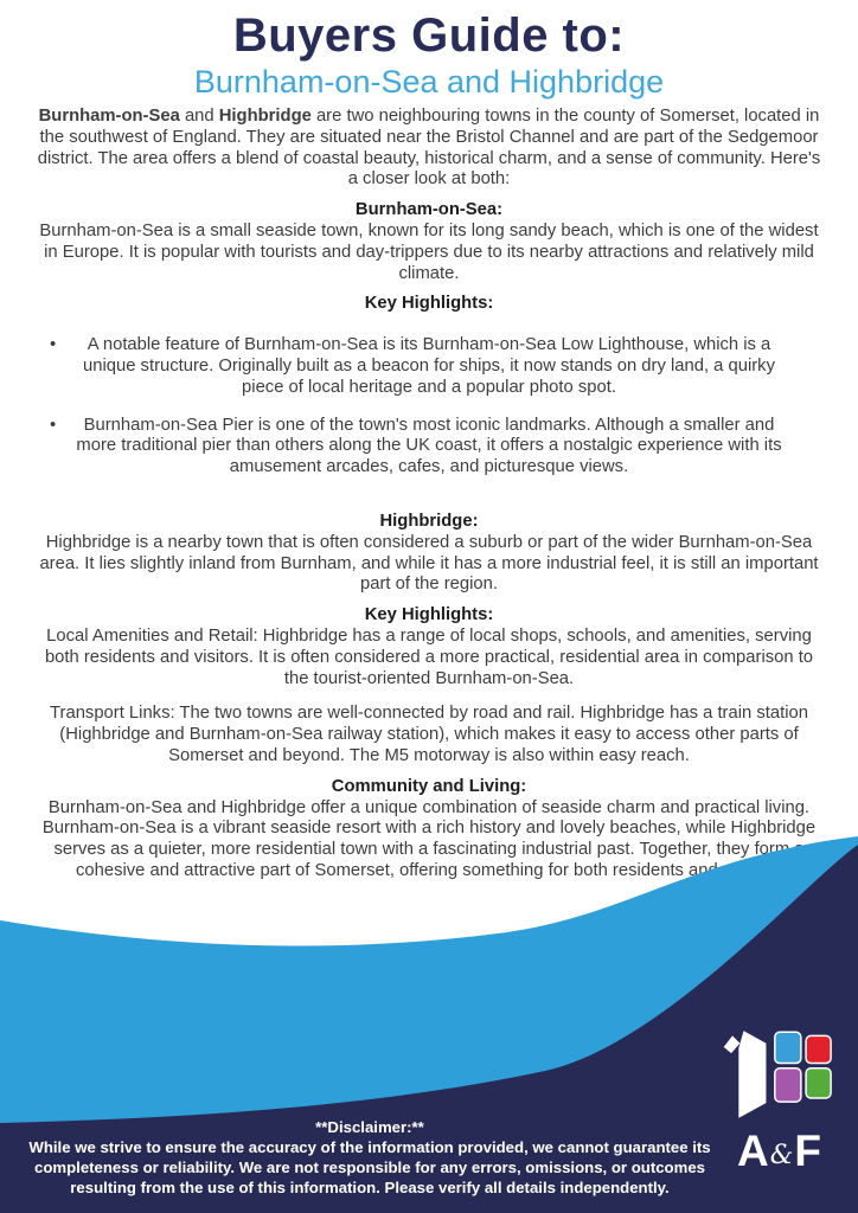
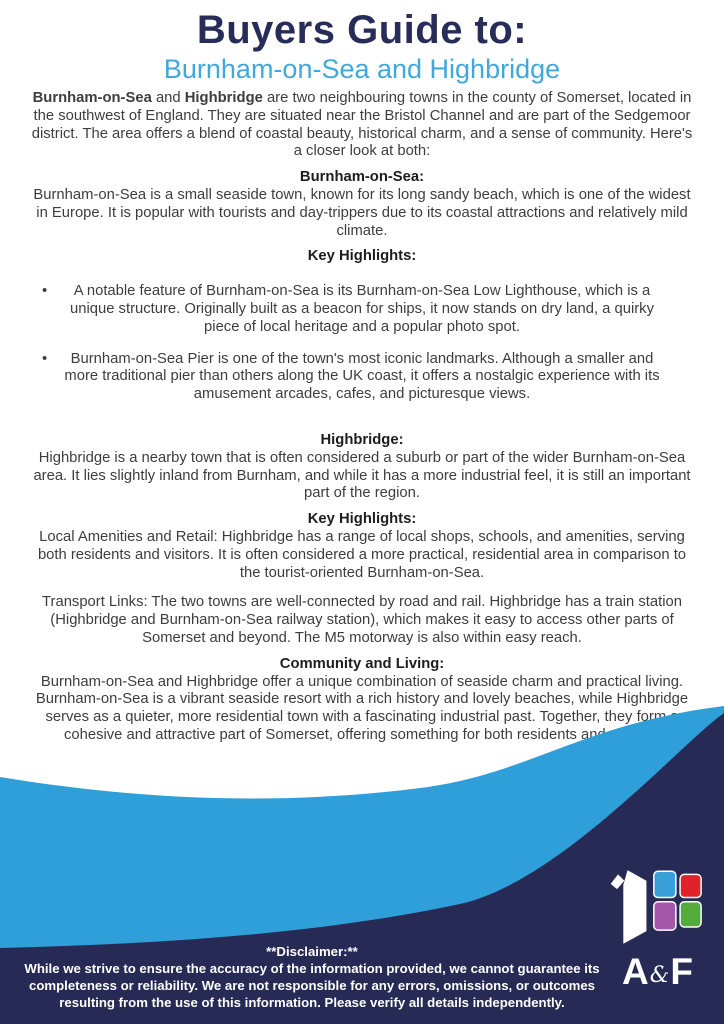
  Buyers Guide to:
  Burnham-on-Sea and Highbridge
  Burnham-on-Sea and Highbridge are two neighbouring towns in the county of Somerset, located in the southwest of England. They are situated near the Bristol Channel and are part of the Sedgemoor district. The area offers a blend of coastal beauty, historical charm, and a sense of community. Here's a closer look at both:
  Burnham-on-Sea:
- Burnham-on-Sea is a small seaside town, known for its long sandy beach, which is one of the widest in Europe. It is popular with tourists and day-trippers due to its nearby attractions and relatively mild climate.
+ Burnham-on-Sea is a small seaside town, known for its long sandy beach, which is one of the widest in Europe. It is popular with tourists and day-trippers due to its coastal attractions and relatively mild climate.
  Key Highlights:
  •
  A notable feature of Burnham-on-Sea is its Burnham-on-Sea Low Lighthouse, which is a unique structure. Originally built as a beacon for ships, it now stands on dry land, a quirky piece of local heritage and a popular photo spot.
  •
  Burnham-on-Sea Pier is one of the town's most iconic landmarks. Although a smaller and more traditional pier than others along the UK coast, it offers a nostalgic experience with its amusement arcades, cafes, and picturesque views.
  Highbridge:
  Highbridge is a nearby town that is often considered a suburb or part of the wider Burnham-on-Sea area. It lies slightly inland from Burnham, and while it has a more industrial feel, it is still an important part of the region.
  Key Highlights:
  Local Amenities and Retail: Highbridge has a range of local shops, schools, and amenities, serving both residents and visitors. It is often considered a more practical, residential area in comparison to the tourist-oriented Burnham-on-Sea.
  Transport Links: The two towns are well-connected by road and rail. Highbridge has a train station (Highbridge and Burnham-on-Sea railway station), which makes it easy to access other parts of Somerset and beyond. The M5 motorway is also within easy reach.
  Community and Living:
  Burnham-on-Sea and Highbridge offer a unique combination of seaside charm and practical living. Burnham-on-Sea is a vibrant seaside resort with a rich history and lovely beaches, while Highbridge serves as a quieter, more residential town with a fascinating industrial past. Together, they form cohesive and attractive part of Somerset, offering something for both residents an
  **Disclaimer:**
  While we strive to ensure the accuracy of the information provided, we cannot guarantee its completeness or reliability. We are not responsible for any errors, omissions, or outcomes resulting from the use of this information. Please verify all details independently.
  A&F
